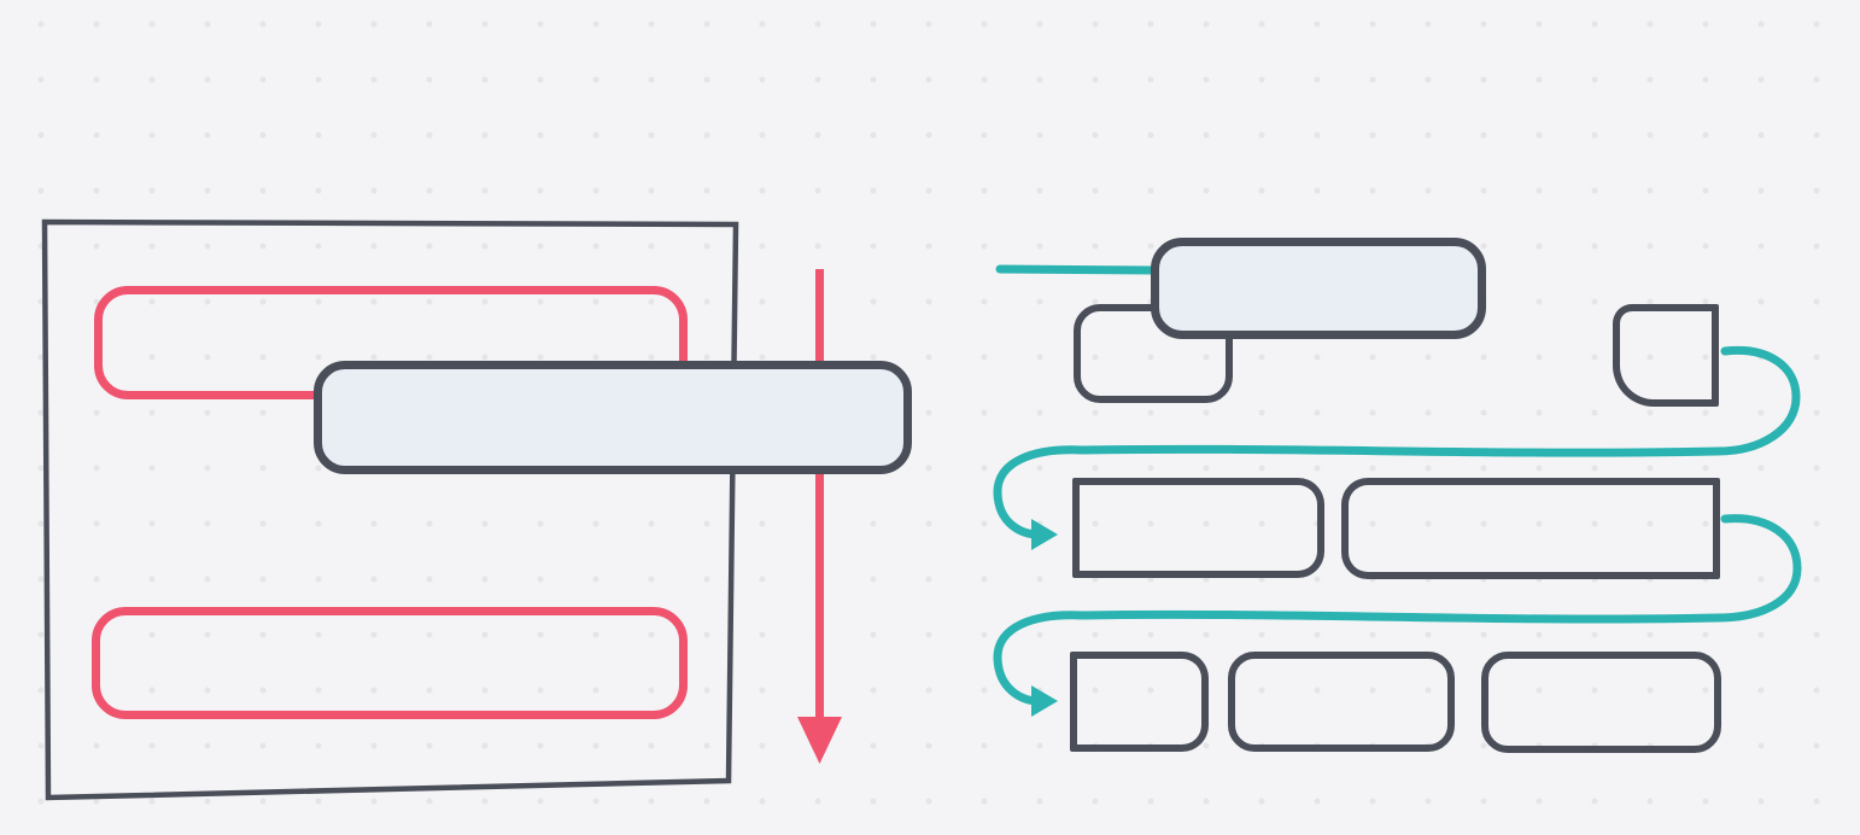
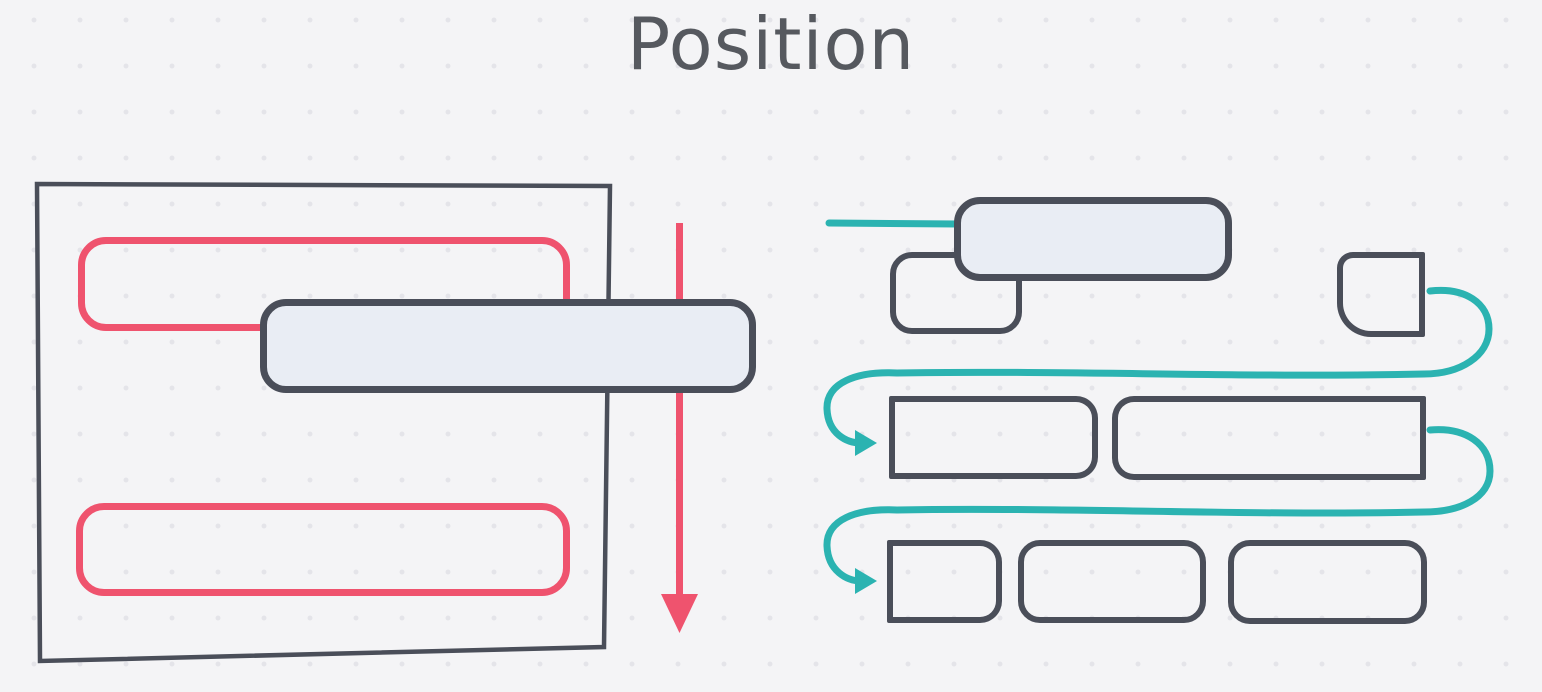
+ Position
